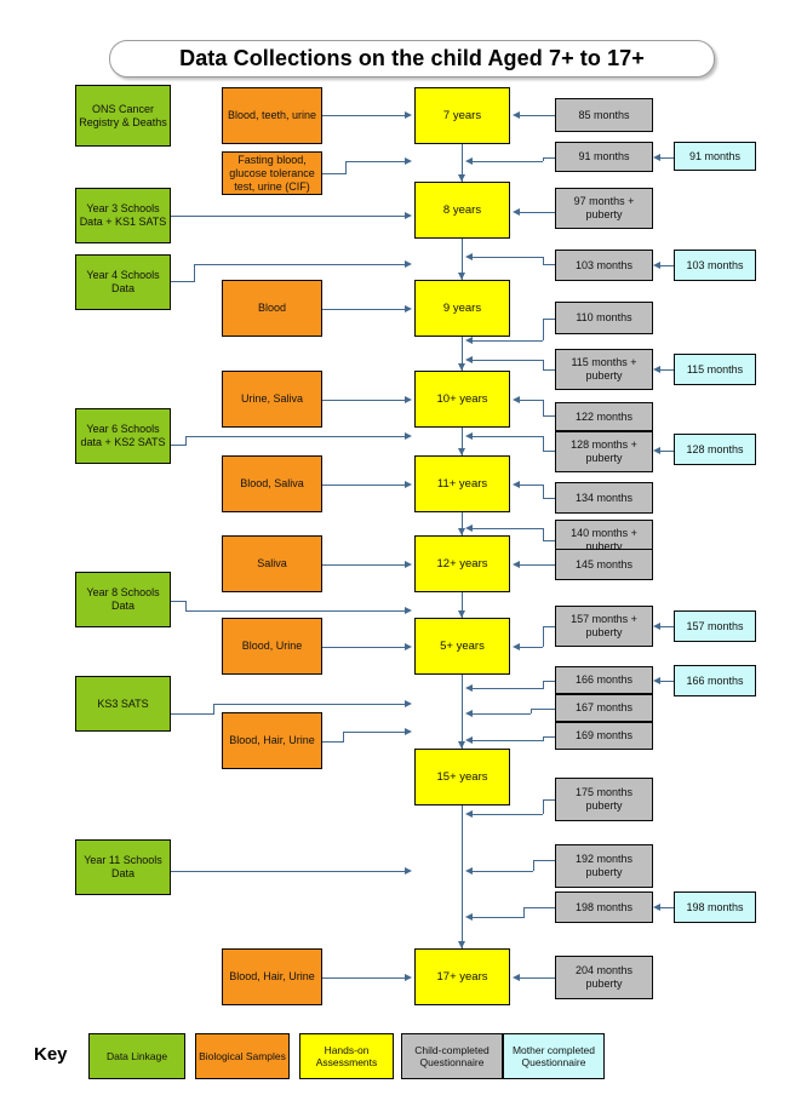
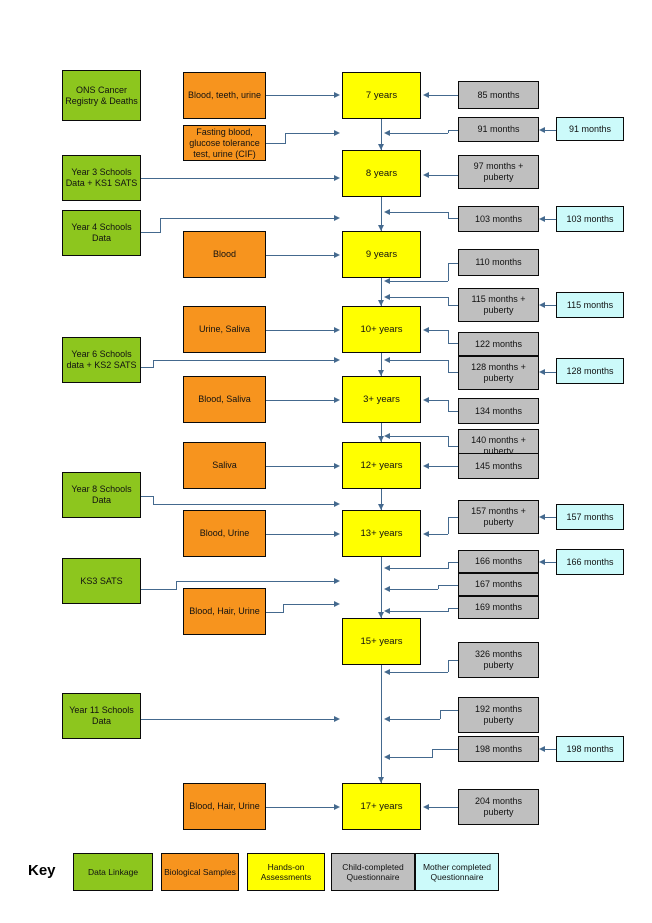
- Data Collections on the child Aged 7+ to 17+
  ONS Cancer Registry & Deaths
  Year 3 Schools Data + KS1 SATS
  Year 4 Schools Data
  Year 6 Schools data + KS2 SATS
  Year 8 Schools Data
  KS3 SATS
  Year 11 Schools Data
  Blood, teeth, urine
  Fasting blood, glucose tolerance test, urine (CIF)
  Blood
  Urine, Saliva
  Blood, Saliva
  Saliva
  Blood, Urine
  Blood, Hair, Urine
  Blood, Hair, Urine
  7 years
  8 years
  9 years
  10+ years
- 11+ years
+ 3+ years
  12+ years
- 5+ years
+ 13+ years
  15+ years
  17+ years
  85 months
  91 months
  97 months + puberty
  103 months
  110 months
  115 months + puberty
  122 months
  128 months + puberty
  134 months
  140 months + puberty
  145 months
  157 months + puberty
  166 months
  167 months
  169 months
- 175 months puberty
+ 326 months puberty
  192 months puberty
  198 months
  204 months puberty
  91 months
  103 months
  115 months
  128 months
  157 months
  166 months
  198 months
  Key
  Data Linkage
  Biological Samples
  Hands-on Assessments
  Child-completed Questionnaire
  Mother completed Questionnaire
